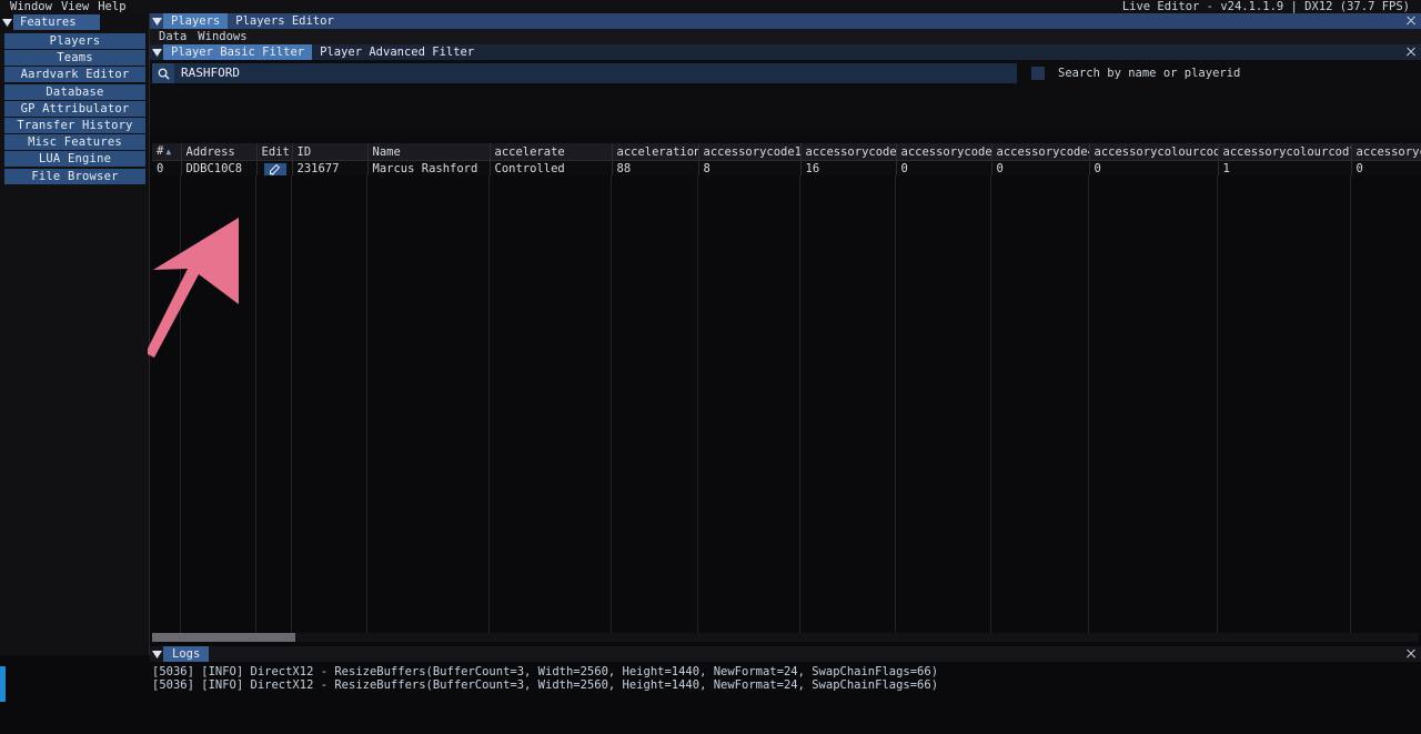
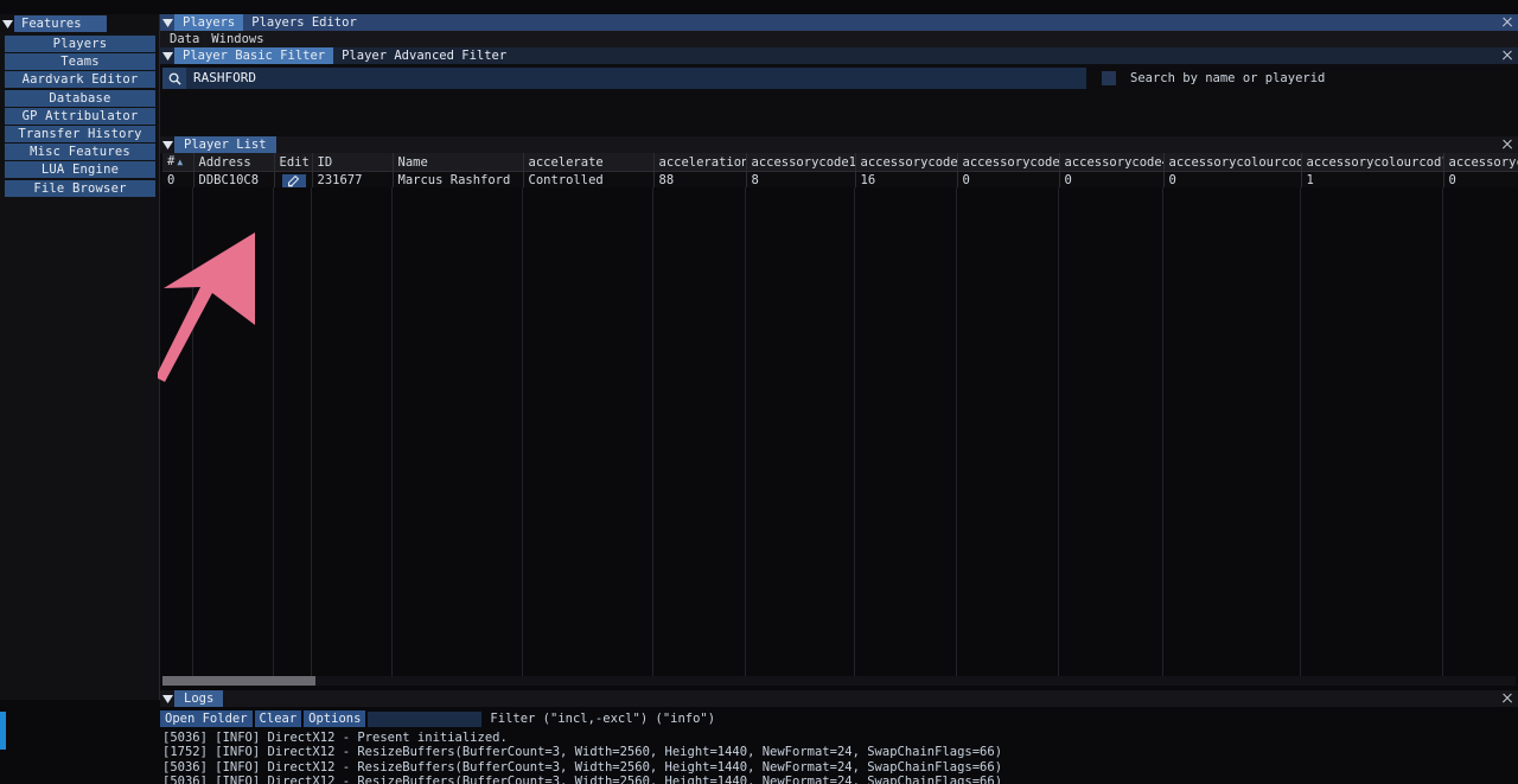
- Window
- View
- Help
- Live Editor - v24.1.1.9 | DX12 (37.7 FPS)
  Features
  Players
  Teams
  Aardvark Editor
  Database
  GP Attribulator
  Transfer History
  Misc Features
  LUA Engine
  File Browser
  Players
  Players Editor
  Data
  Windows
  Player Basic Filter
  Player Advanced Filter
  RASHFORD
  Search by name or playerid
+ Player List
  # ▲	Address	Edit	ID	Name	accelerate	acceleratio	accessorycode1	accessorycode	accessorycode	accessorycode	accessorycolourco	accessorycolourcod	accessory
  0	DDBC10C8		231677	Marcus Rashford	Controlled	88	8	16	0	0	0	1	0
  Logs
+ Open Folder
+ Clear
+ Options
+ Filter ("incl,-excl") ("info")
+ [5036] [INFO] DirectX12 - Present initialized.
+ [1752] [INFO] DirectX12 - ResizeBuffers(BufferCount=3, Width=2560, Height=1440, NewFormat=24, SwapChainFlags=66)
  [5036] [INFO] DirectX12 - ResizeBuffers(BufferCount=3, Width=2560, Height=1440, NewFormat=24, SwapChainFlags=66)
  [5036] [INFO] DirectX12 - ResizeBuffers(BufferCount=3, Width=2560, Height=1440, NewFormat=24, SwapChainFlags=66)
